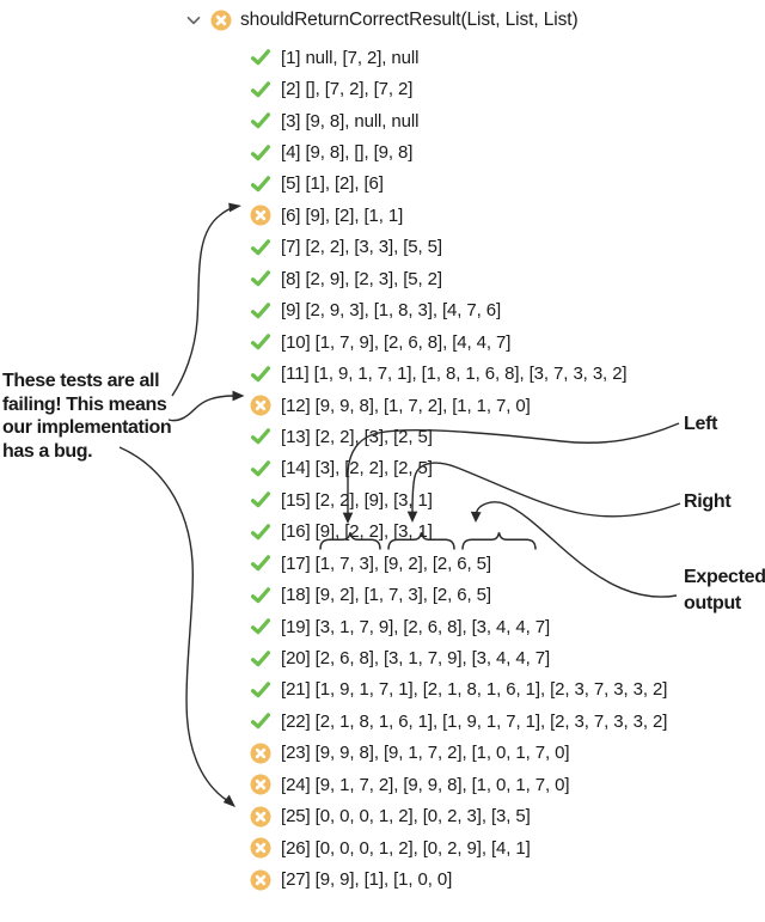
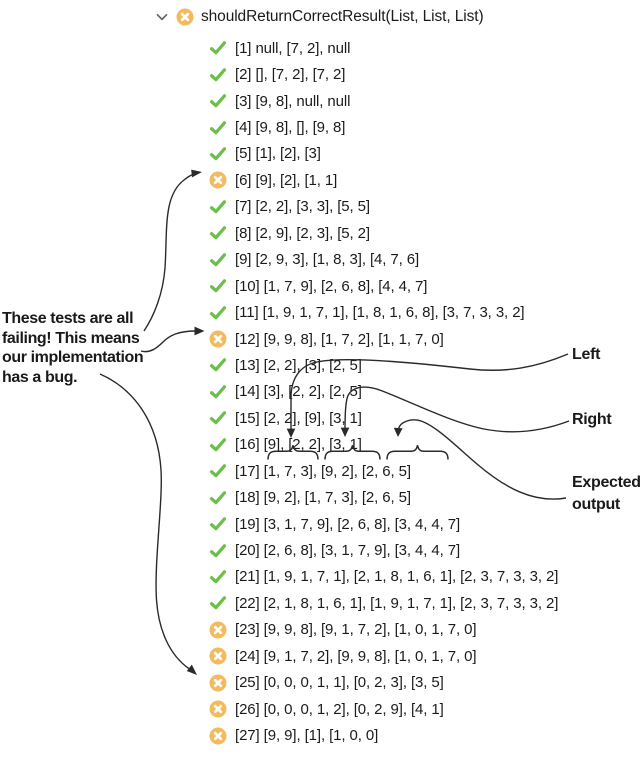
  shouldReturnCorrectResult(List, List, List)
  [1] null, [7, 2], null
  [2] [], [7, 2], [7, 2]
  [3] [9, 8], null, null
  [4] [9, 8], [], [9, 8]
- [5] [1], [2], [6]
+ [5] [1], [2], [3]
  [6] [9], [2], [1, 1]
  [7] [2, 2], [3, 3], [5, 5]
  [8] [2, 9], [2, 3], [5, 2]
  [9] [2, 9, 3], [1, 8, 3], [4, 7, 6]
  [10] [1, 7, 9], [2, 6, 8], [4, 4, 7]
  [11] [1, 9, 1, 7, 1], [1, 8, 1, 6, 8], [3, 7, 3, 3, 2]
  [12] [9, 9, 8], [1, 7, 2], [1, 1, 7, 0]
  [13] [2, 2],3], [2, 5]
  [14] [3], [2, 2], [2, 5]
  [15] [2, 2], [9], [3, 1]
  [16] [9], [2, 2], [3, 1]
  [17] [1, 7, 3], [9, 2], [2, 6, 5]
  [18] [9, 2], [1, 7, 3], [2, 6, 5]
  [19] [3, 1, 7, 9], [2, 6, 8], [3, 4, 4, 7]
  [20] [2, 6, 8], [3, 1, 7, 9], [3, 4, 4, 7]
  [21] [1, 9, 1, 7, 1], [2, 1, 8, 1, 6, 1], [2, 3, 7, 3, 3, 2]
  [22] [2, 1, 8, 1, 6, 1], [1, 9, 1, 7, 1], [2, 3, 7, 3, 3, 2]
  [23] [9, 9, 8], [9, 1, 7, 2], [1, 0, 1, 7, 0]
  [24] [9, 1, 7, 2], [9, 9, 8], [1, 0, 1, 7, 0]
- [25] [0, 0, 0, 1, 2], [0, 2, 3], [3, 5]
+ [25] [0, 0, 0, 1, 1], [0, 2, 3], [3, 5]
  [26] [0, 0, 0, 1, 2], [0, 2, 9], [4, 1]
  [27] [9, 9], [1], [1, 0, 0]
  These tests are all
  failing! This means
  our implementation
  has a bug.
  Left
  Right
  Expected output
